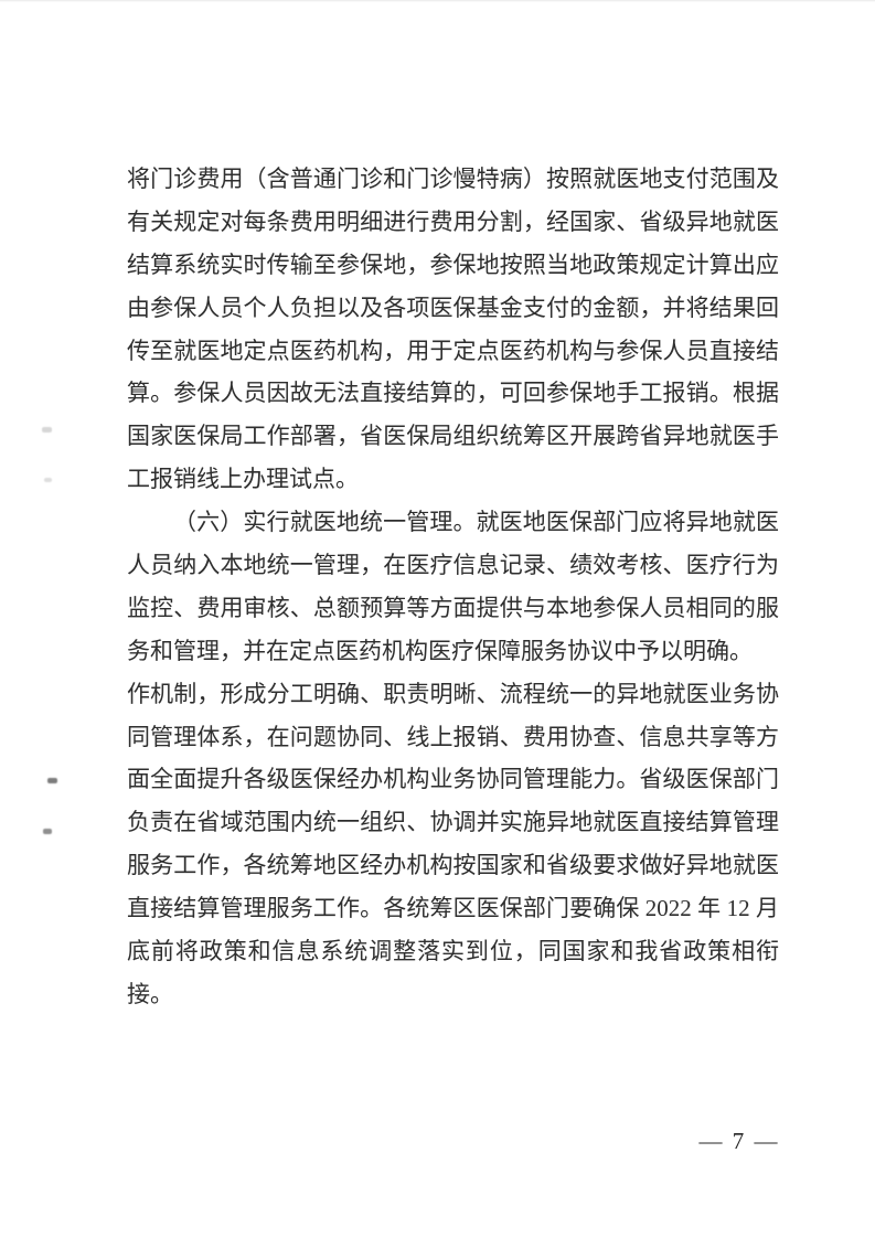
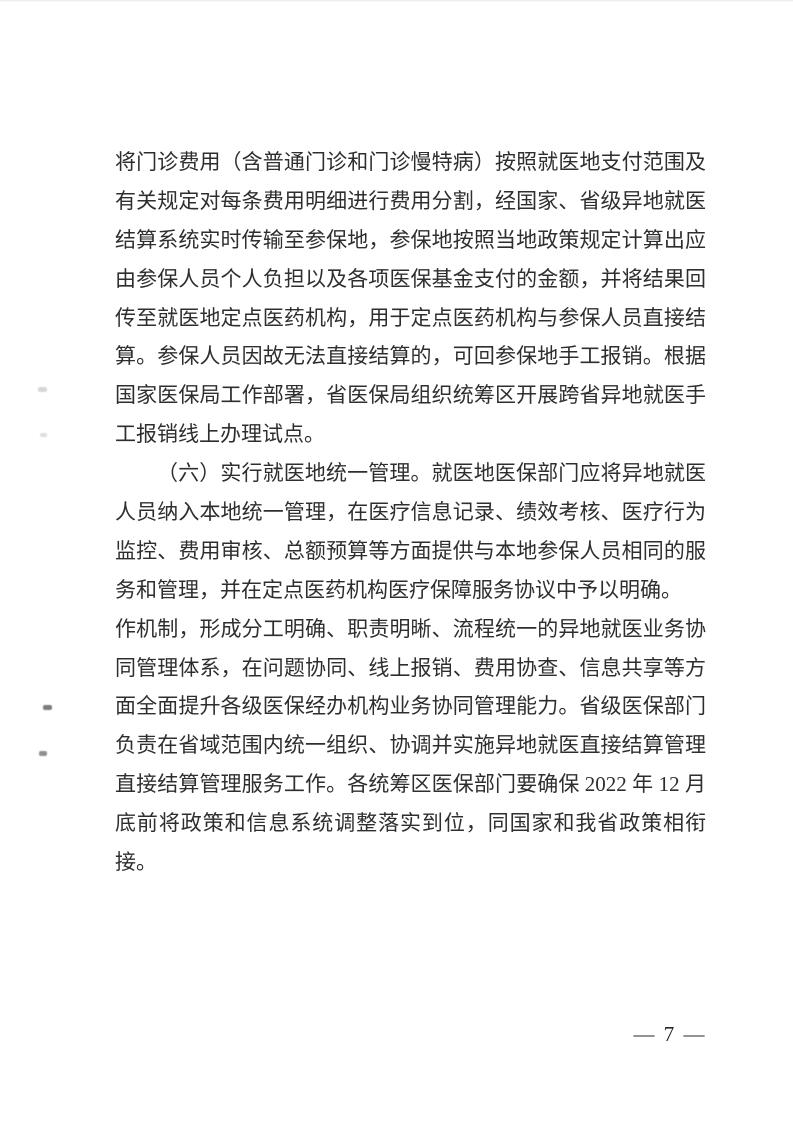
  将门诊费用（含普通门诊和门诊慢特病）按照就医地支付范围及
  有关规定对每条费用明细进行费用分割，经国家、省级异地就医
  结算系统实时传输至参保地，参保地按照当地政策规定计算出应
  由参保人员个人负担以及各项医保基金支付的金额，并将结果回
  传至就医地定点医药机构，用于定点医药机构与参保人员直接结
  算。参保人员因故无法直接结算的，可回参保地手工报销。根据
  国家医保局工作部署，省医保局组织统筹区开展跨省异地就医手
  工报销线上办理试点。
  （六）实行就医地统一管理。就医地医保部门应将异地就医
  人员纳入本地统一管理，在医疗信息记录、绩效考核、医疗行为
  监控、费用审核、总额预算等方面提供与本地参保人员相同的服
  务和管理，并在定点医药机构医疗保障服务协议中予以明确。
  作机制，形成分工明确、职责明晰、流程统一的异地就医业务协
  同管理体系，在问题协同、线上报销、费用协查、信息共享等方
  面全面提升各级医保经办机构业务协同管理能力。省级医保部门
  负责在省域范围内统一组织、协调并实施异地就医直接结算管理
- 服务工作，各统筹地区经办机构按国家和省级要求做好异地就医
  直接结算管理服务工作。各统筹区医保部门要确保 2022 年 12 月
  底前将政策和信息系统调整落实到位，同国家和我省政策相衔
  接。
  — 7 —
